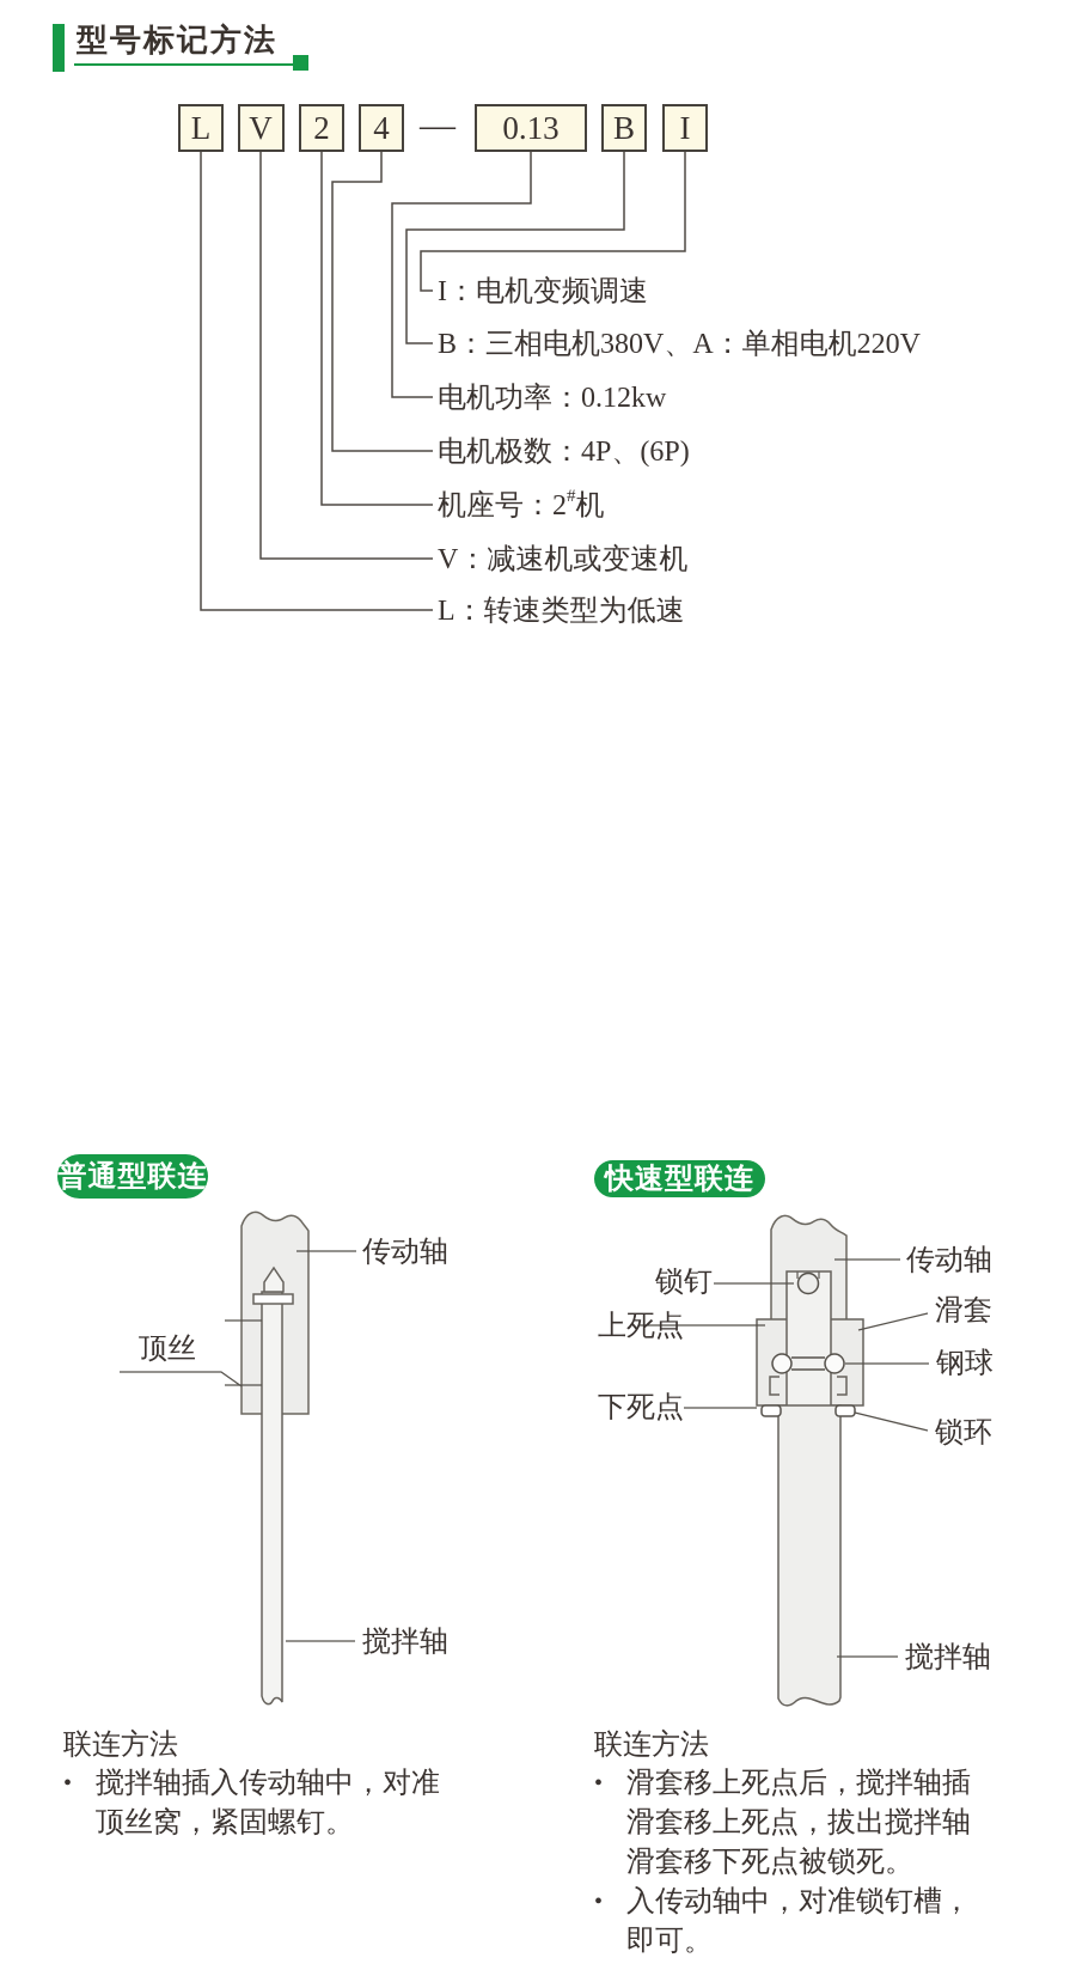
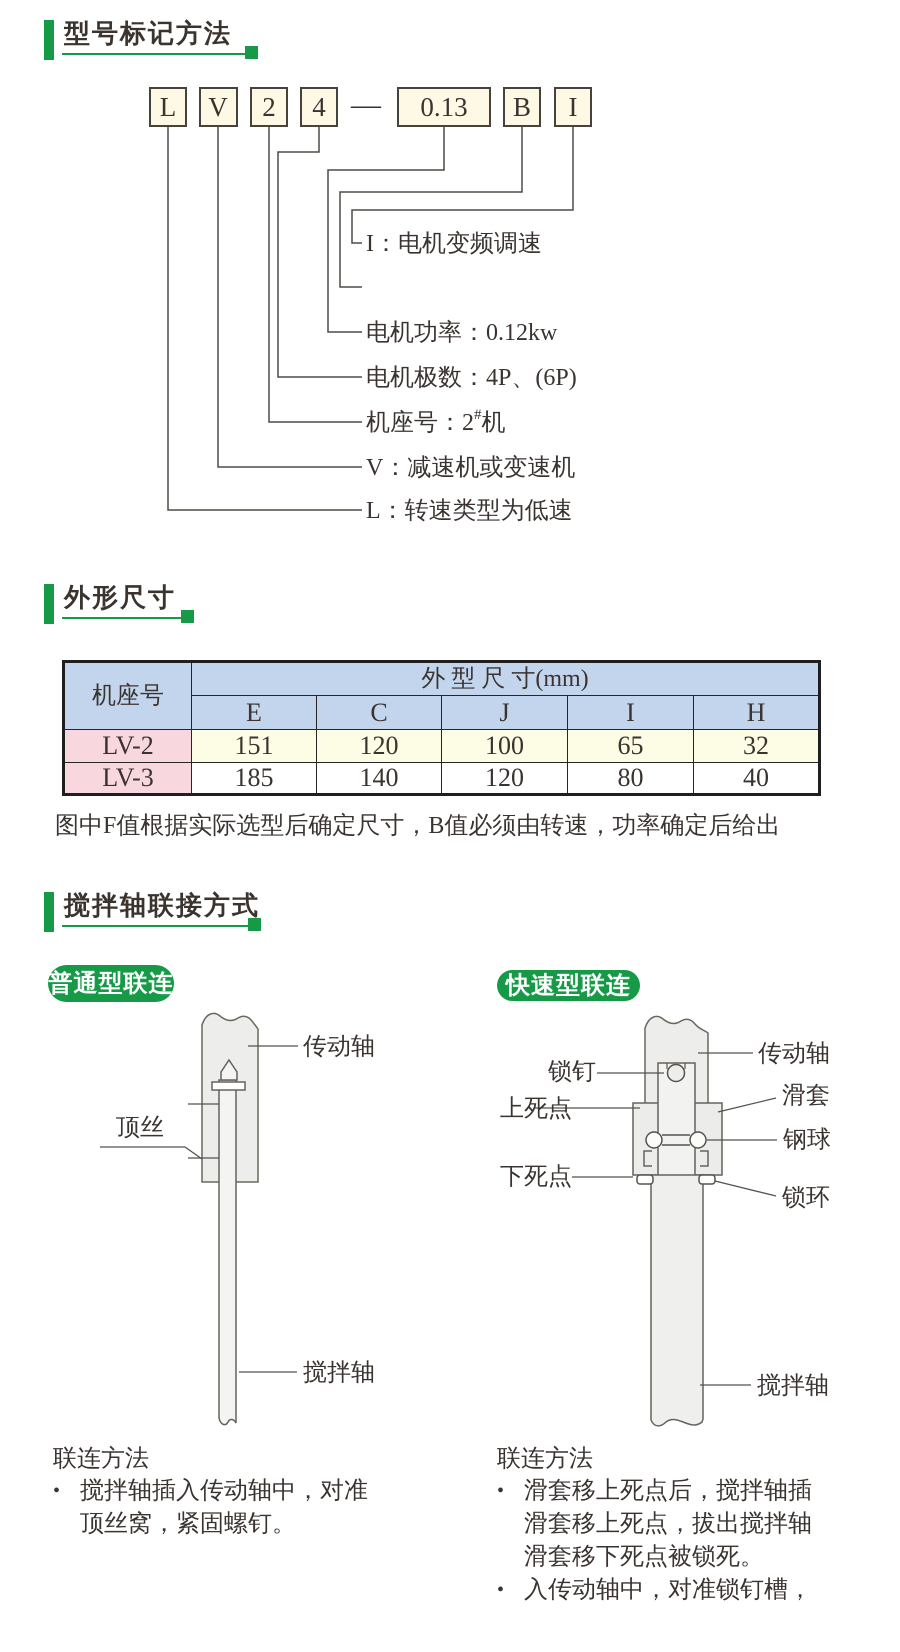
  型号标记方法
  L
  V
  2
  4
  0.13
  B
  I
  —
  I：电机变频调速
- B：三相电机380V、A：单相电机220V
  电机功率：0.12kw
  电机极数：4P、(6P)
  机座号：2# 机
  V：减速机或变速机
  L：转速类型为低速
+ 外形尺寸
+ 机座号	外 型 尺 寸(mm)
+ E	C	J	I	H
+ LV-2	151	120	100	65	32
+ LV-3	185	140	120	80	40
+ 图中F值根据实际选型后确定尺寸，B值必须由转速，功率确定后给出
+ 搅拌轴联接方式
  普通型联连
  快速型联连
  顶丝
  传动轴
  搅拌轴
  锁钉
  上死点
  下死点
  传动轴
  滑套
  钢球
  锁环
  搅拌轴
  联连方法
  •
  搅拌轴插入传动轴中，对准
  顶丝窝，紧固螺钉。
  联连方法
  •
  滑套移上死点后，搅拌轴插
  滑套移上死点，拔出搅拌轴
  滑套移下死点被锁死。
  •
  入传动轴中，对准锁钉槽，
- 即可。
